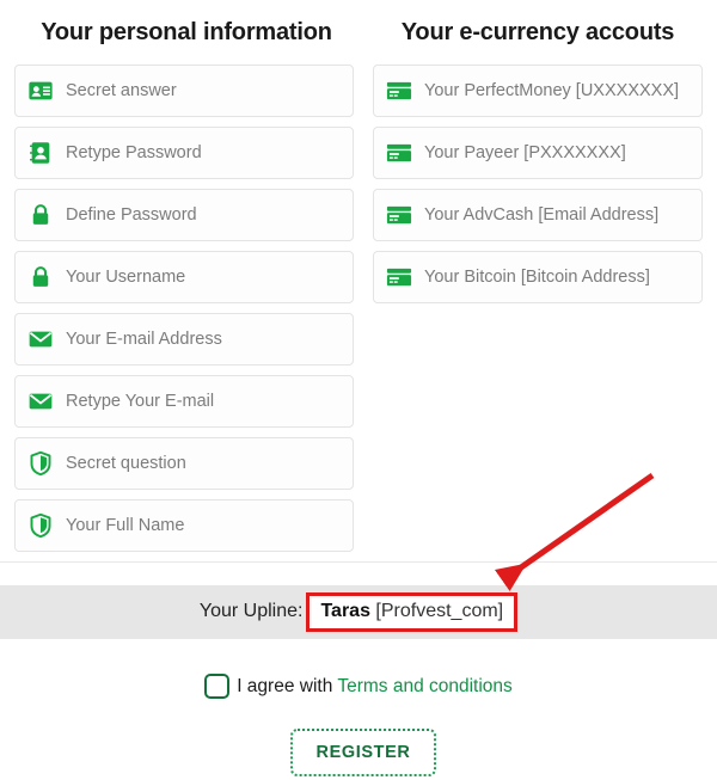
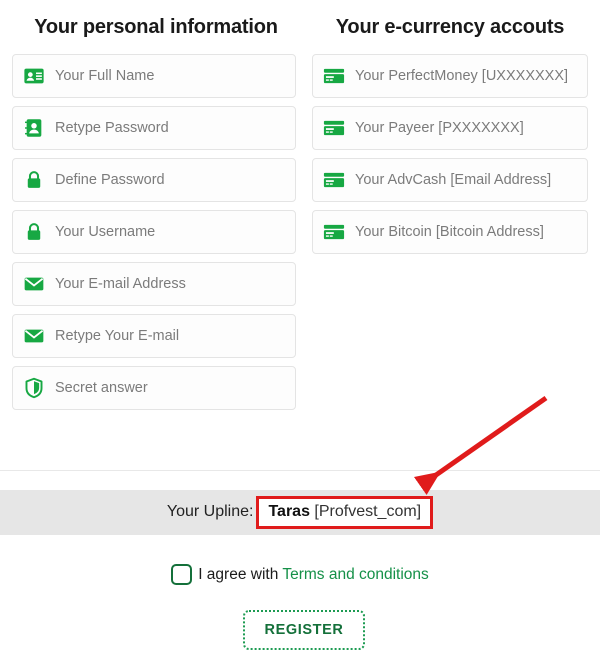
  Your personal information
  Your e-currency accouts
- Secret answer
+ Your Full Name
  Retype Password
  Define Password
  Your Username
  Your E-mail Address
  Retype Your E-mail
- Secret question
- Your Full Name
+ Secret answer
  Your PerfectMoney [UXXXXXXX]
  Your Payeer [PXXXXXXX]
  Your AdvCash [Email Address]
  Your Bitcoin [Bitcoin Address]
  Your Upline: Taras [Profvest_com]
  I agree with
  Terms and conditions
  REGISTER
